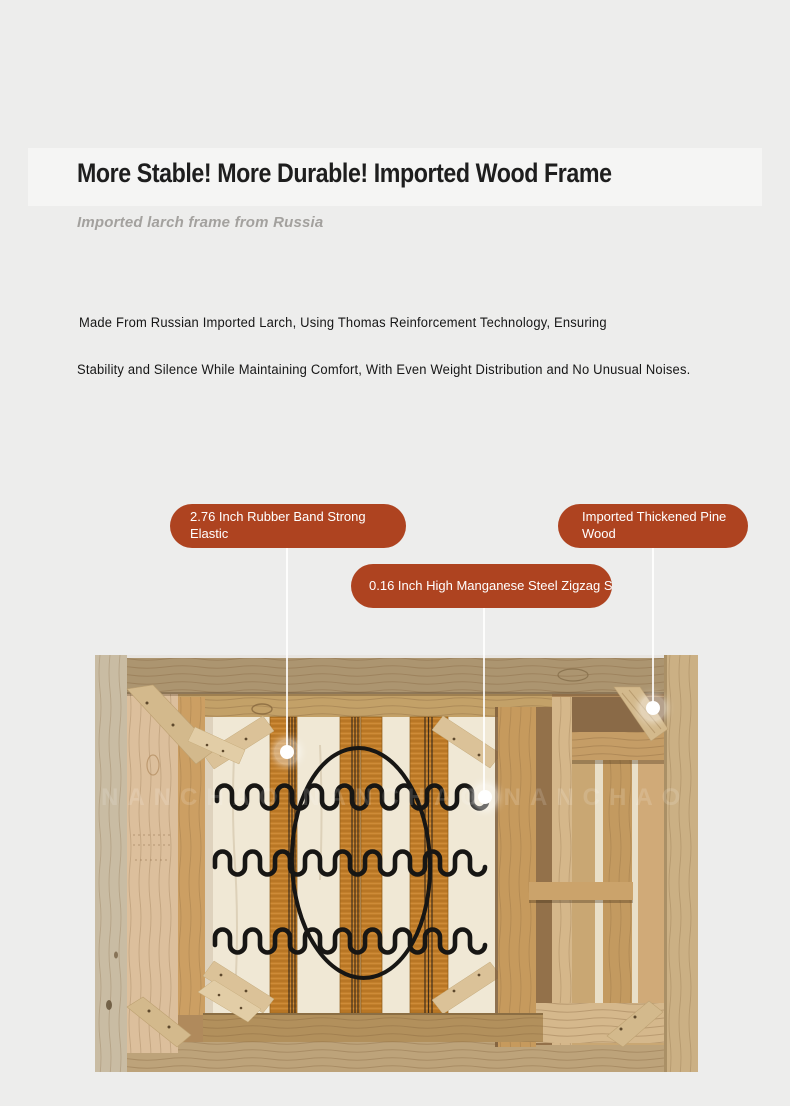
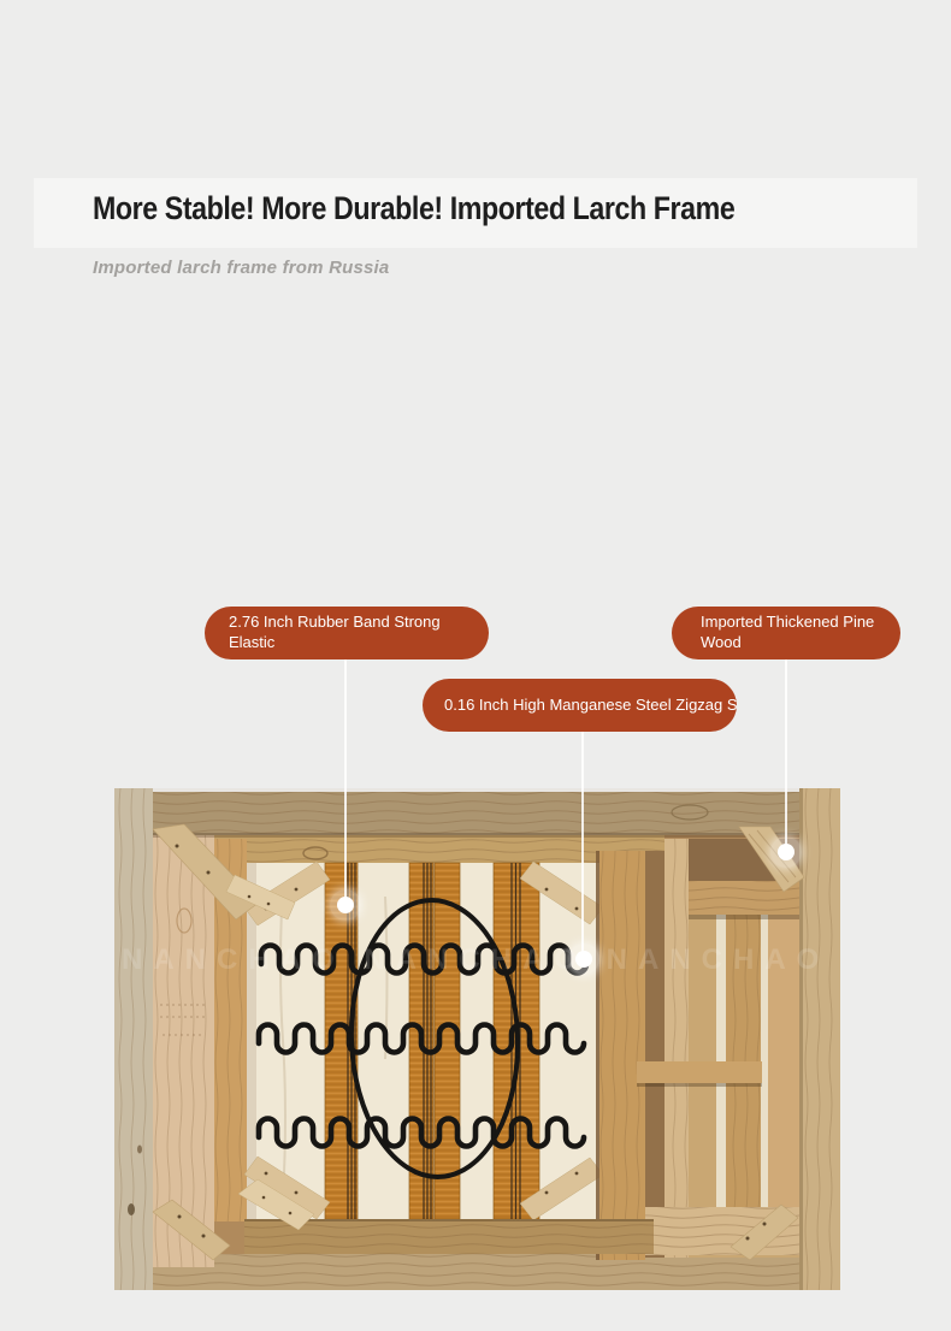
- More Stable! More Durable! Imported Wood Frame
+ More Stable! More Durable! Imported Larch Frame
  Imported larch frame from Russia
- Made From Russian Imported Larch, Using Thomas Reinforcement Technology, Ensuring
- Stability and Silence While Maintaining Comfort, With Even Weight Distribution and No Unusual Noises.
  NANCHAO NANCHAO NANCHAO
  2.76 Inch Rubber Band Strong Elastic
  0.16 Inch High Manganese Steel Zigzag S
  Imported Thickened Pine Wood
